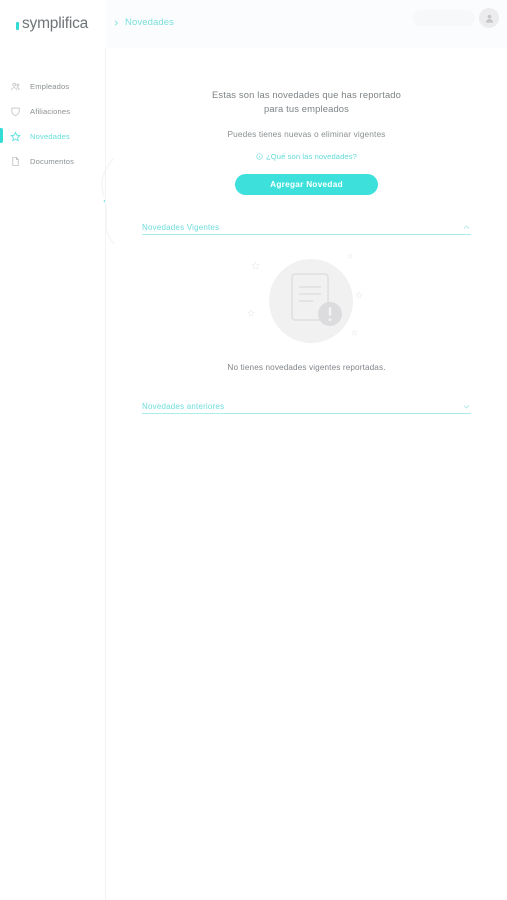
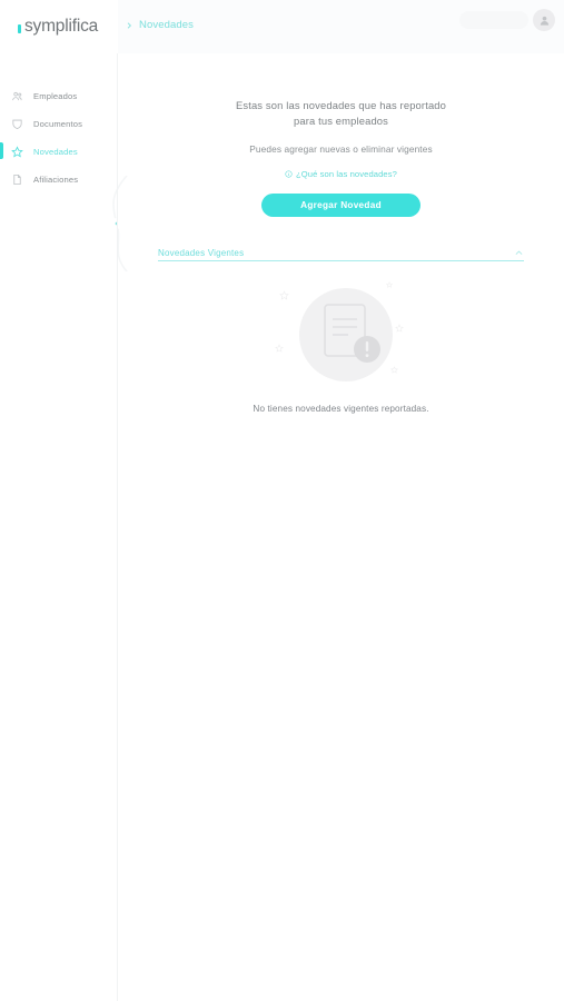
  symplifica
  Novedades
  Empleados
- Afiliaciones
+ Documentos
  Novedades
- Documentos
+ Afiliaciones
  Estas son las novedades que has reportado
  para tus empleados
- Puedes tienes nuevas o eliminar vigentes
+ Puedes agregar nuevas o eliminar vigentes
  ¿Qué son las novedades?
  Agregar Novedad
  Novedades Vigentes
  No tienes novedades vigentes reportadas.
- Novedades anteriores
